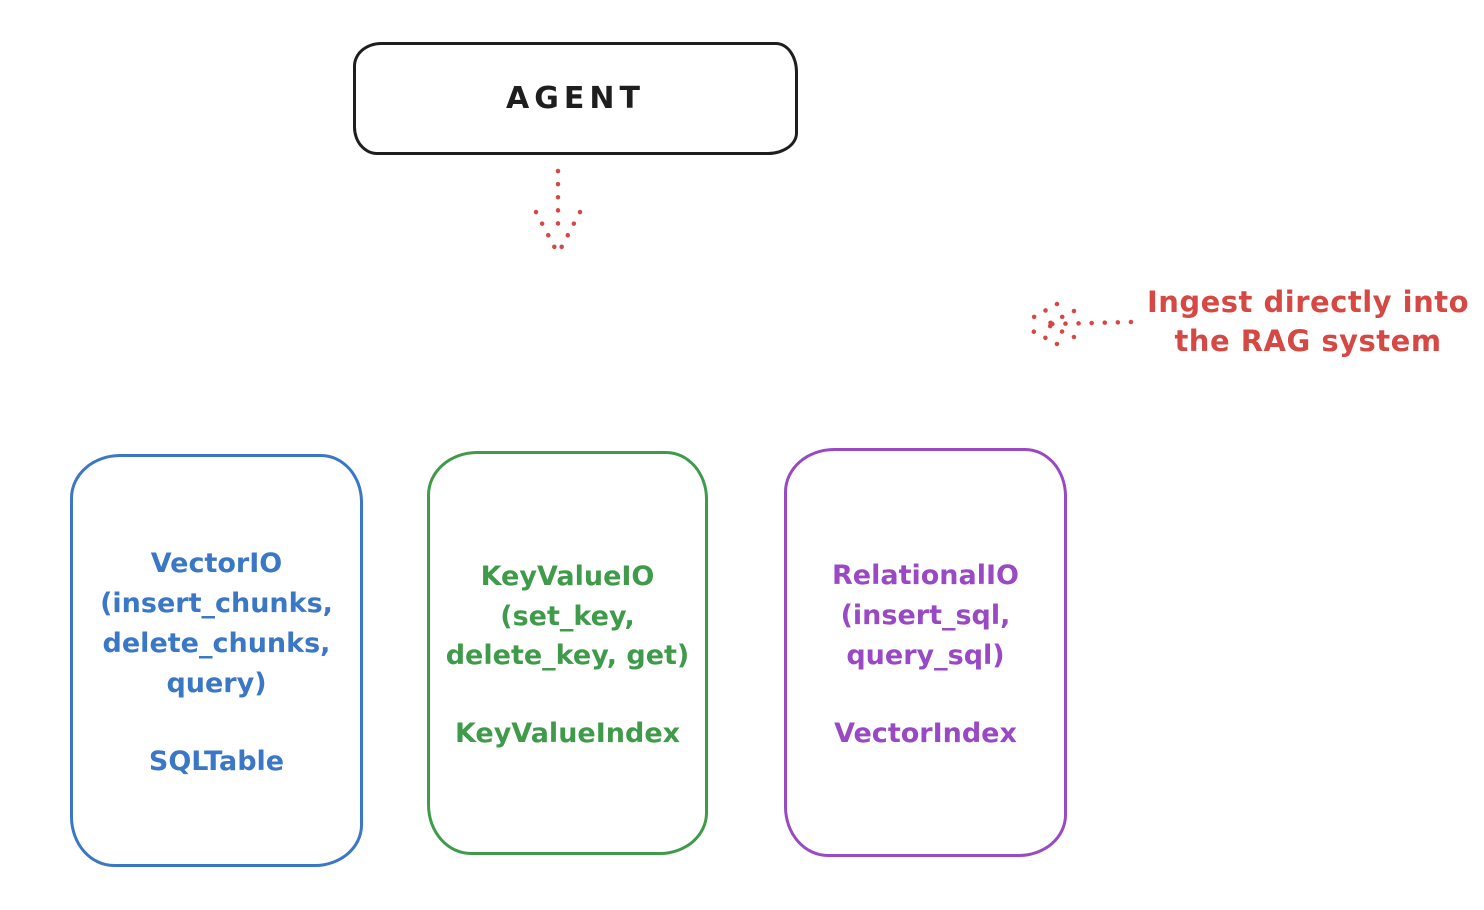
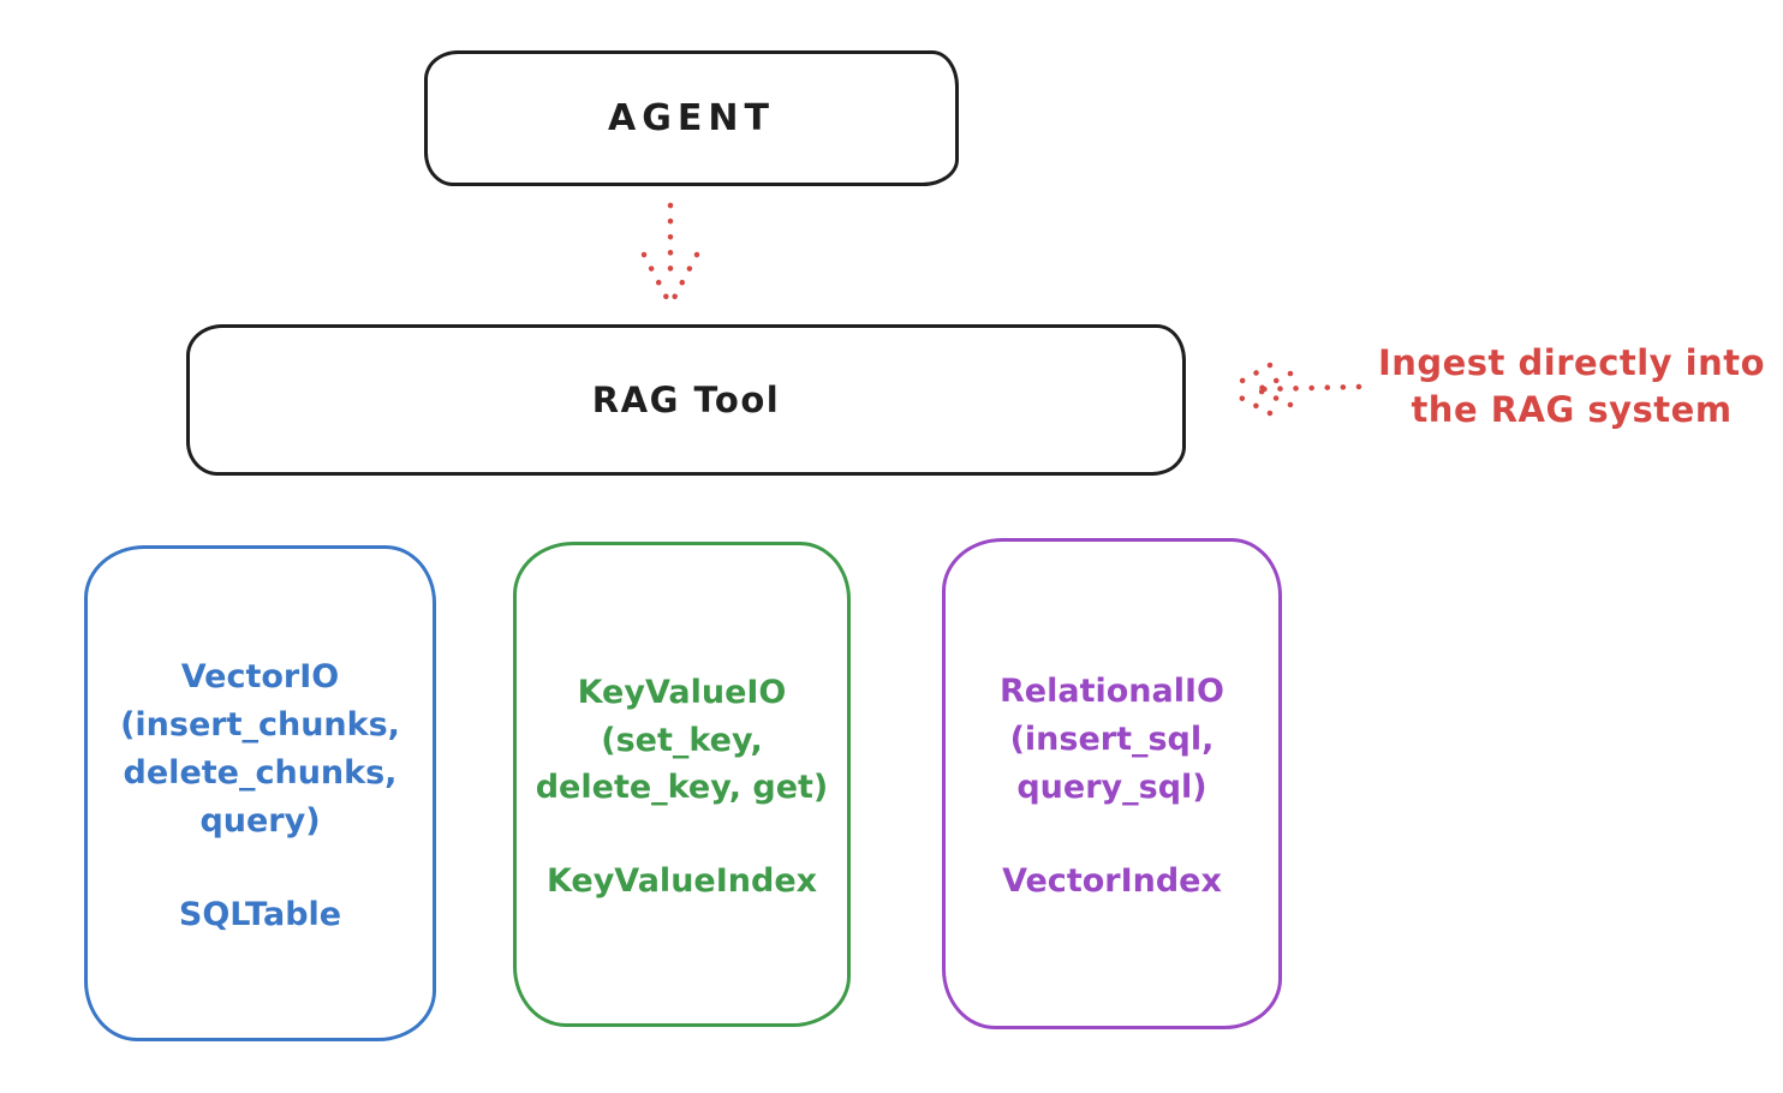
  AGENT
+ RAG Tool
  Ingest directly into
  the RAG system
  VectorIO
  (insert_chunks,
  delete_chunks,
  query)
  SQLTable
  KeyValueIO
  (set_key,
  delete_key, get)
  KeyValueIndex
  RelationalIO
  (insert_sql,
  query_sql)
  VectorIndex
